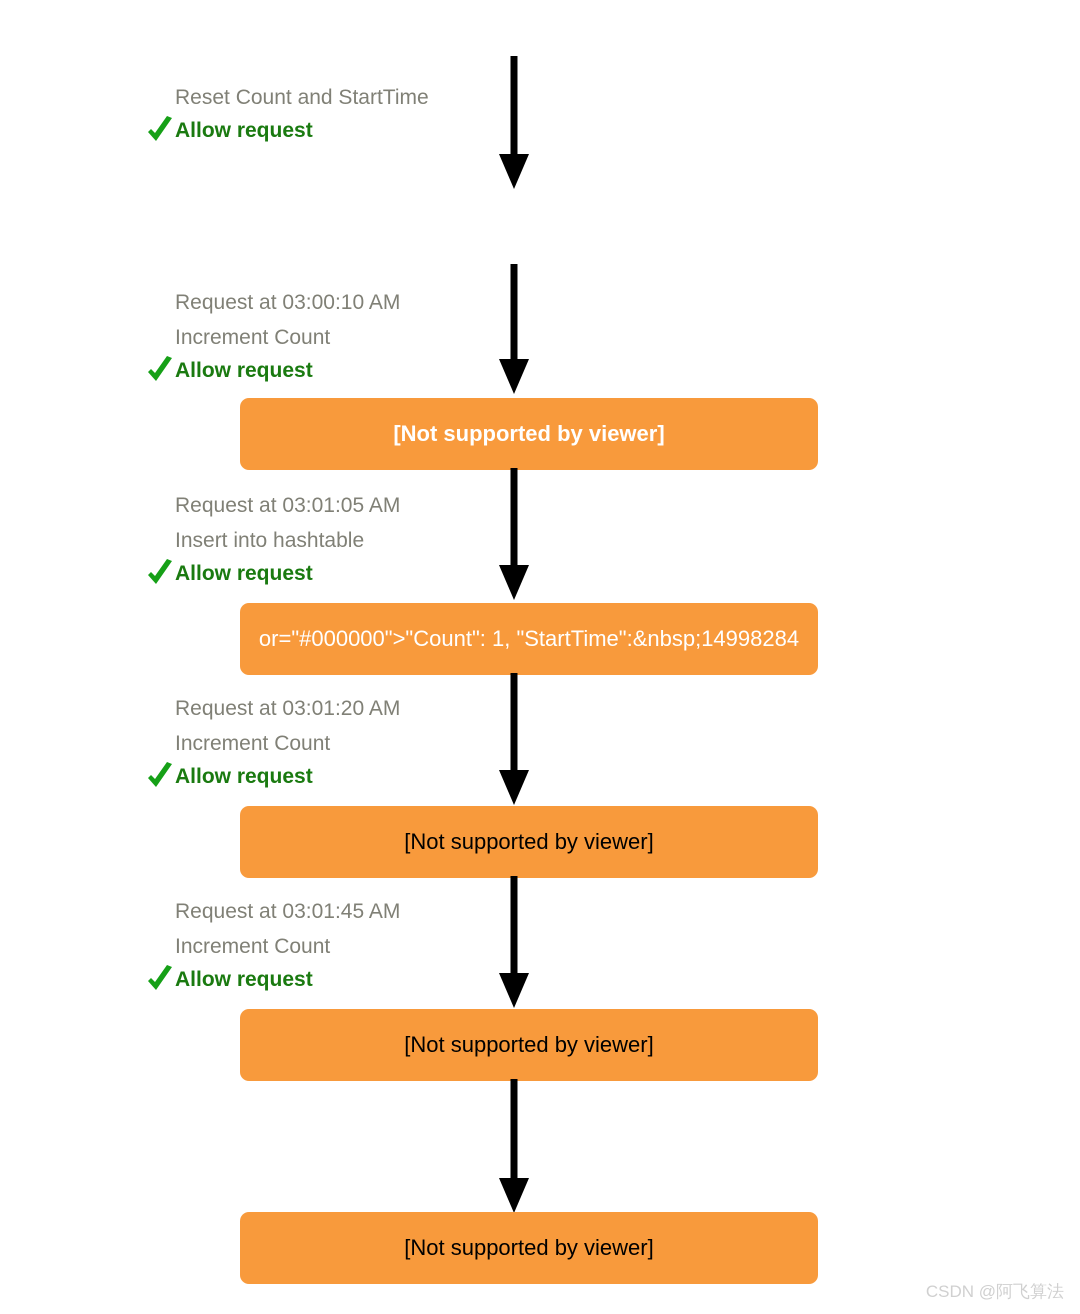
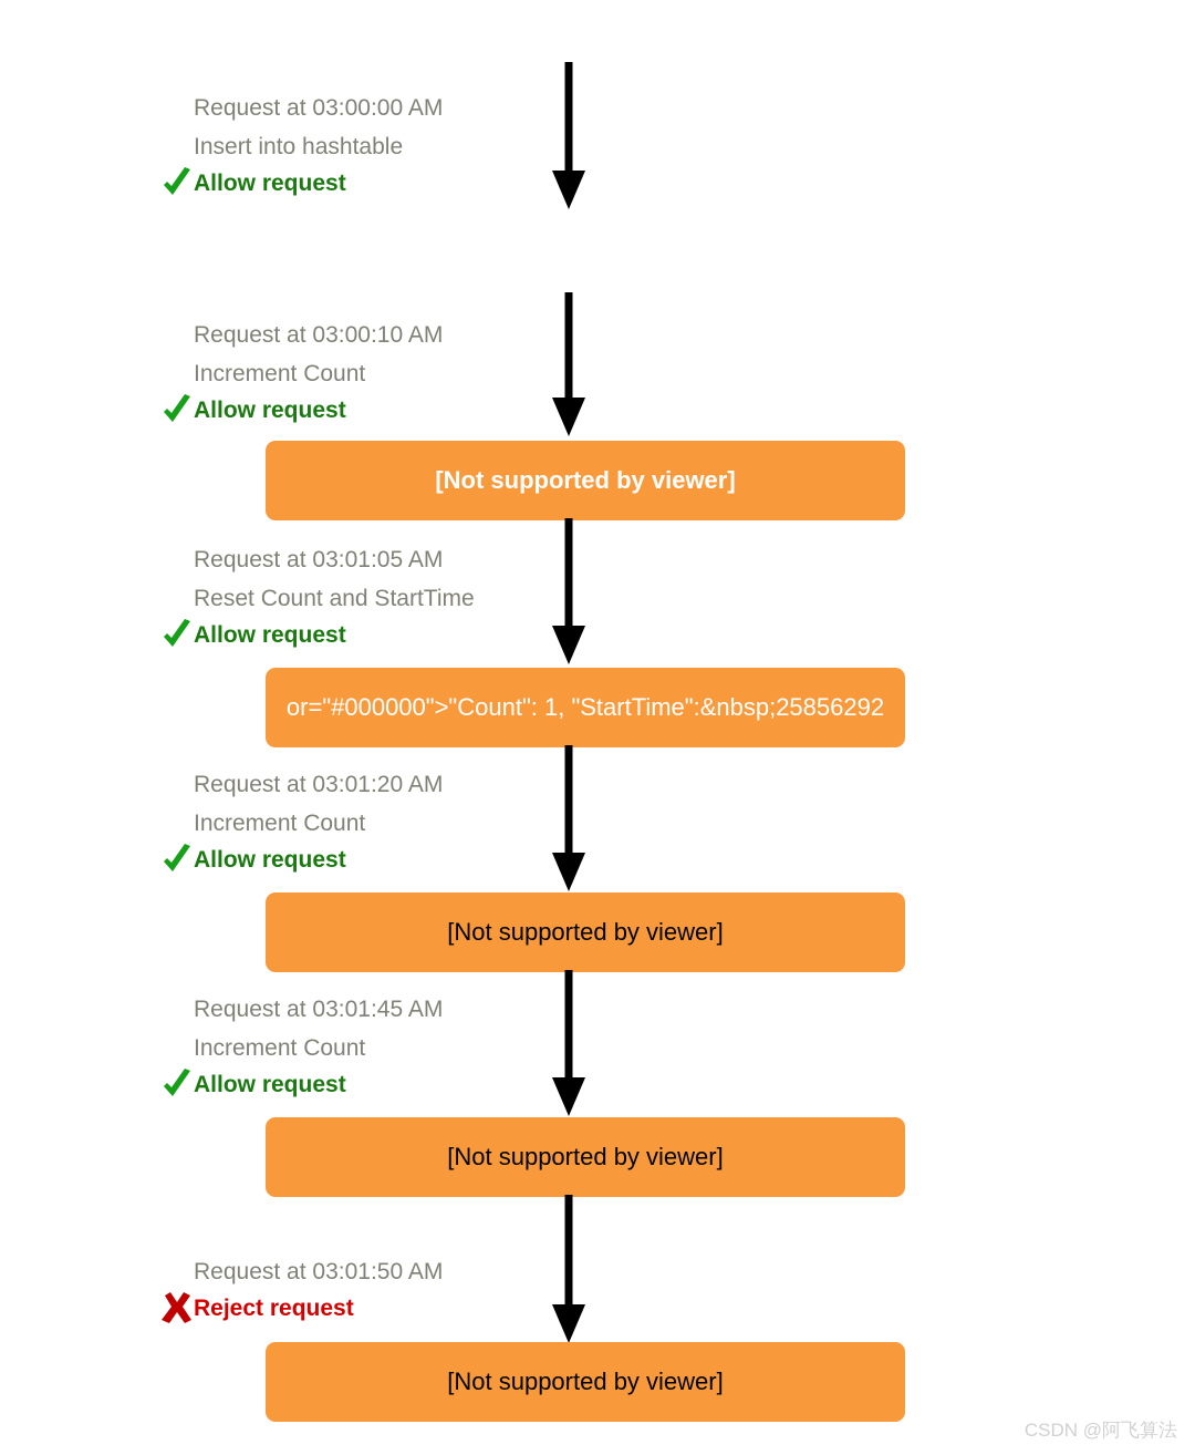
+ Request at 03:00:00 AM
- Reset Count and StartTime
+ Insert into hashtable
  Allow request
  Request at 03:00:10 AM
  Increment Count
  Allow request
  [Not supported by viewer]
  Request at 03:01:05 AM
- Insert into hashtable
+ Reset Count and StartTime
  Allow request
- or="#000000">"Count": 1, "StartTime":&nbsp;14998284
+ or="#000000">"Count": 1, "StartTime":&nbsp;25856292
  Request at 03:01:20 AM
  Increment Count
  Allow request
  [Not supported by viewer]
  Request at 03:01:45 AM
  Increment Count
  Allow request
  [Not supported by viewer]
+ Request at 03:01:50 AM
+ Reject request
  [Not supported by viewer]
  CSDN @阿飞算法
